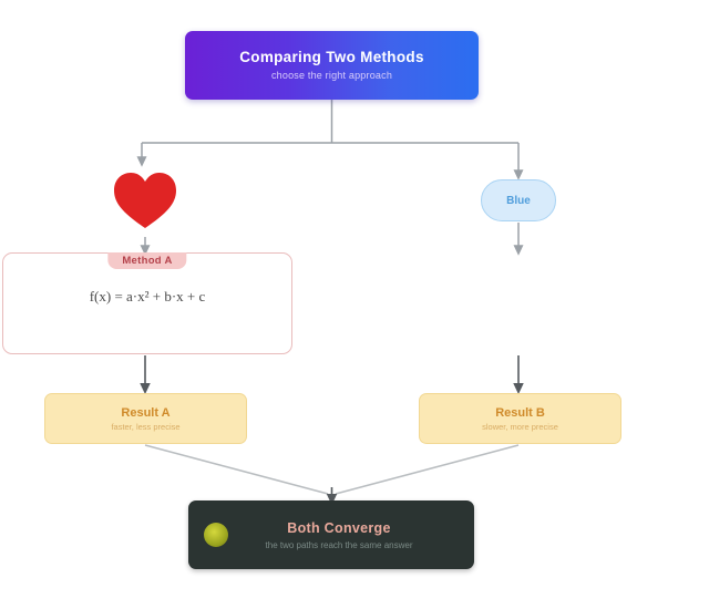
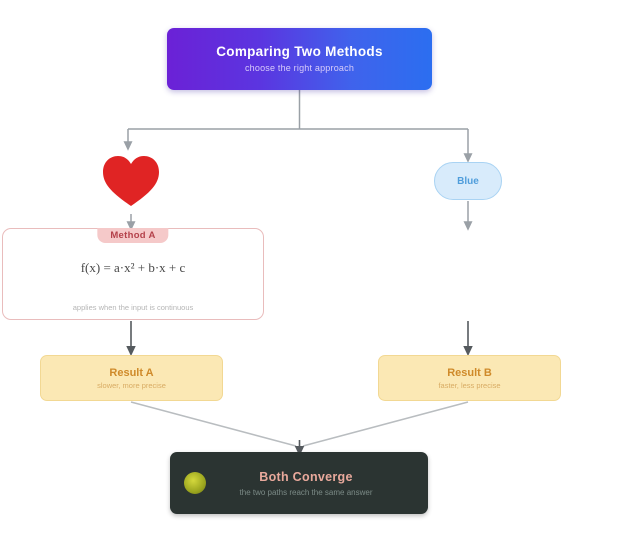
  Comparing Two Methods
  choose the right approach
  Blue
  Method A
  f(x) = a·x² + b·x + c
+ applies when the input is continuous
  Result A
- faster, less precise
+ slower, more precise
  Result B
- slower, more precise
+ faster, less precise
  Both Converge
  the two paths reach the same answer
